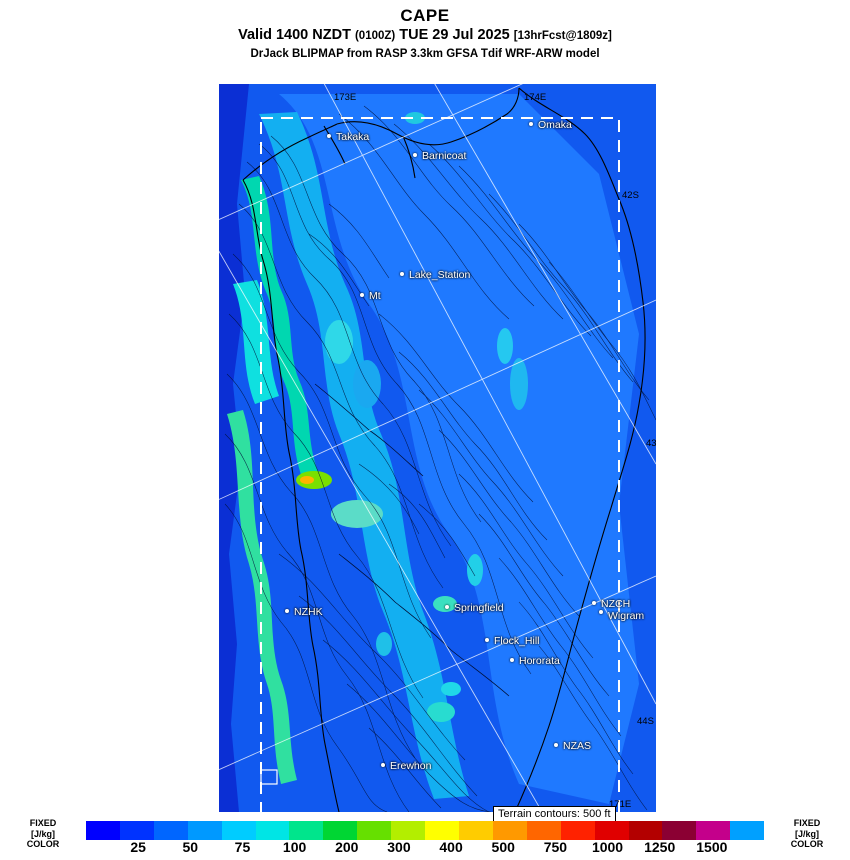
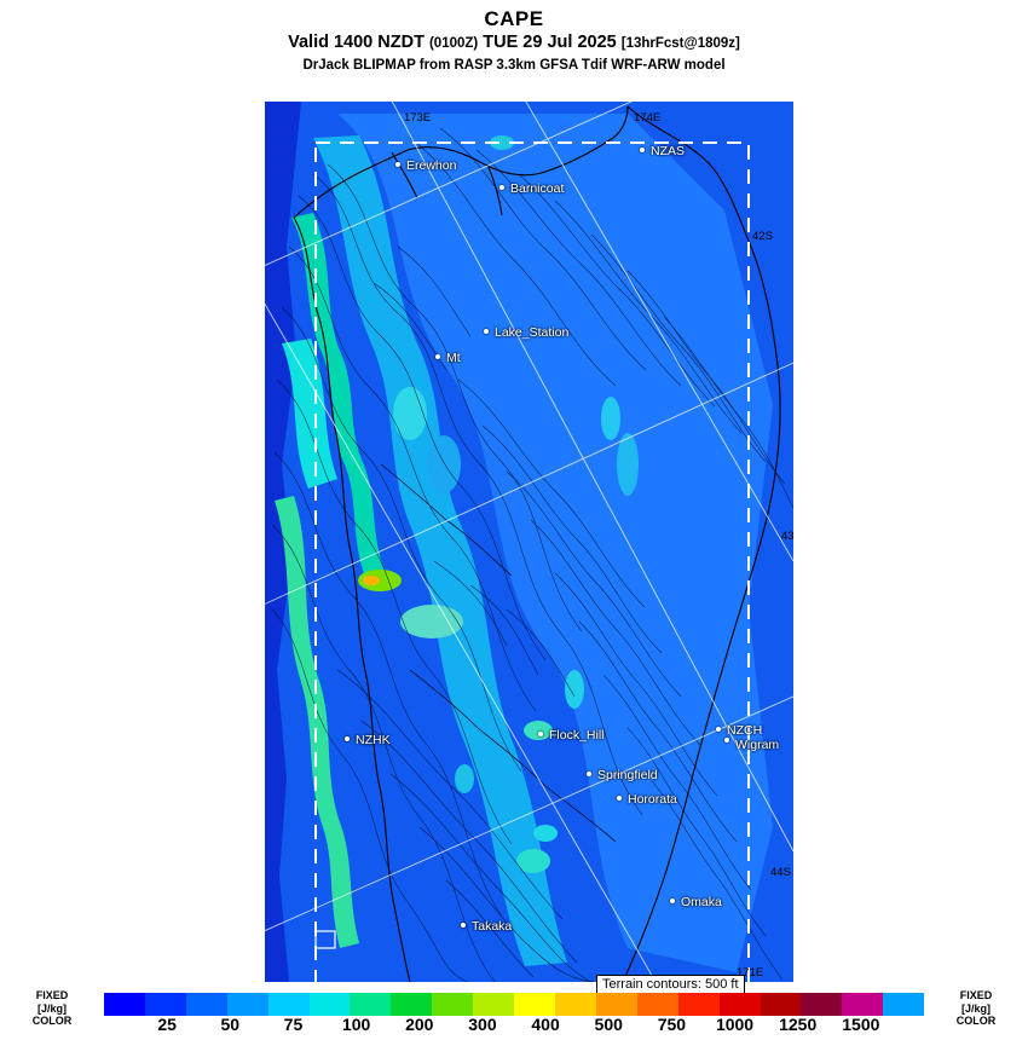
  CAPE
  Valid 1400 NZDT (0100Z) TUE 29 Jul 2025 [13hrFcst@1809z]
  DrJack BLIPMAP from RASP 3.3km GFSA Tdif WRF-ARW model
- Takaka
+ Erewhon
- Omaka
+ NZAS
  Barnicoat
  Lake_Station
  Mt
  NZHK
- Springfield
+ Flock_Hill
  NZCH
  Wigram
- Flock_Hill
+ Springfield
  Hororata
- NZAS
+ Omaka
- Erewhon
+ Takaka
  42S
  44S
  173E
  174E
  171E
  Terrain contours: 500 ft
  FIXED
  [J/kg]
  COLOR
  25
  50
  75
  100
  200
  300
  400
  500
  750
  1000
  1250
  1500
  FIXED
  [J/kg]
  COLOR
